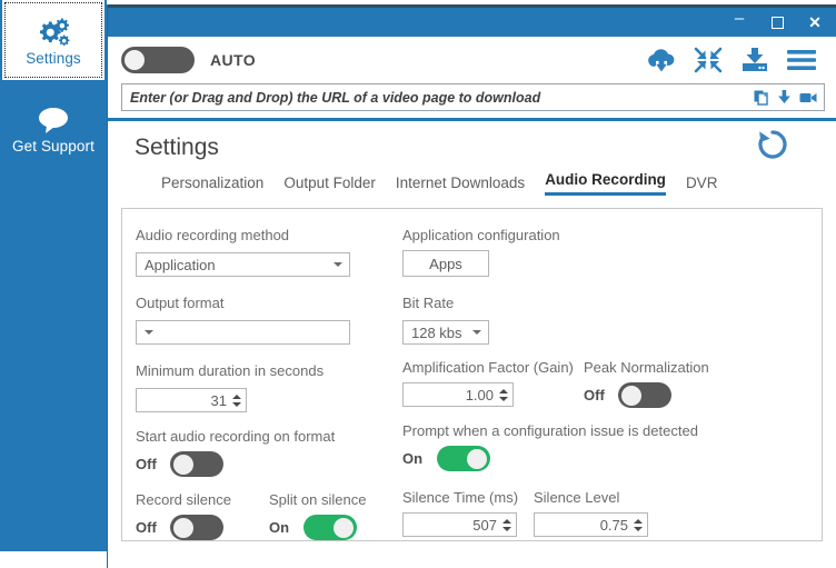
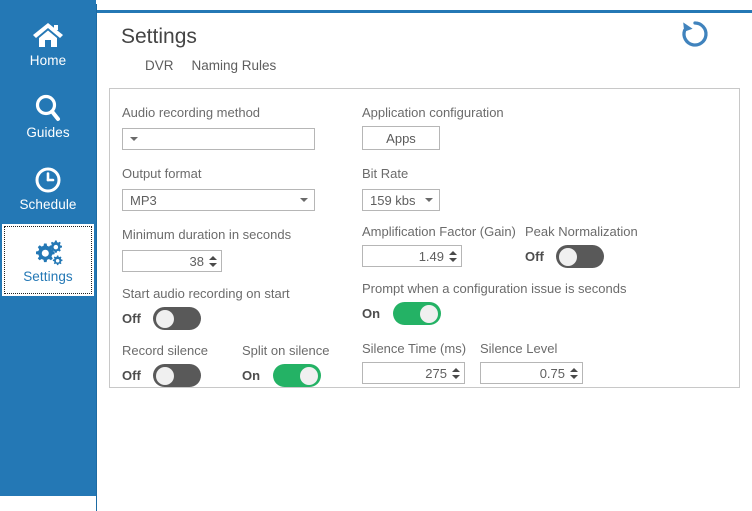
+ Home
+ Guides
+ Schedule
  Settings
- Get Support
- –
- ✕
- AUTO
- Enter (or Drag and Drop) the URL of a video page to download
  Settings
- Personalization
- Output Folder
- Internet Downloads
- Audio Recording
  DVR
+ Naming Rules
  Audio recording method
- Application
  Output format
+ MP3
  Minimum duration in seconds
- 31
+ 38
- Start audio recording on format
+ Start audio recording on start
  Off
  Record silence
  Off
  Split on silence
  On
  Application configuration
  Apps
  Bit Rate
- 128 kbs
+ 159 kbs
  Amplification Factor (Gain)
- 1.00
+ 1.49
  Peak Normalization
  Off
- Prompt when a configuration issue is detected
+ Prompt when a configuration issue is seconds
  On
  Silence Time (ms)
- 507
+ 275
  Silence Level
  0.75
